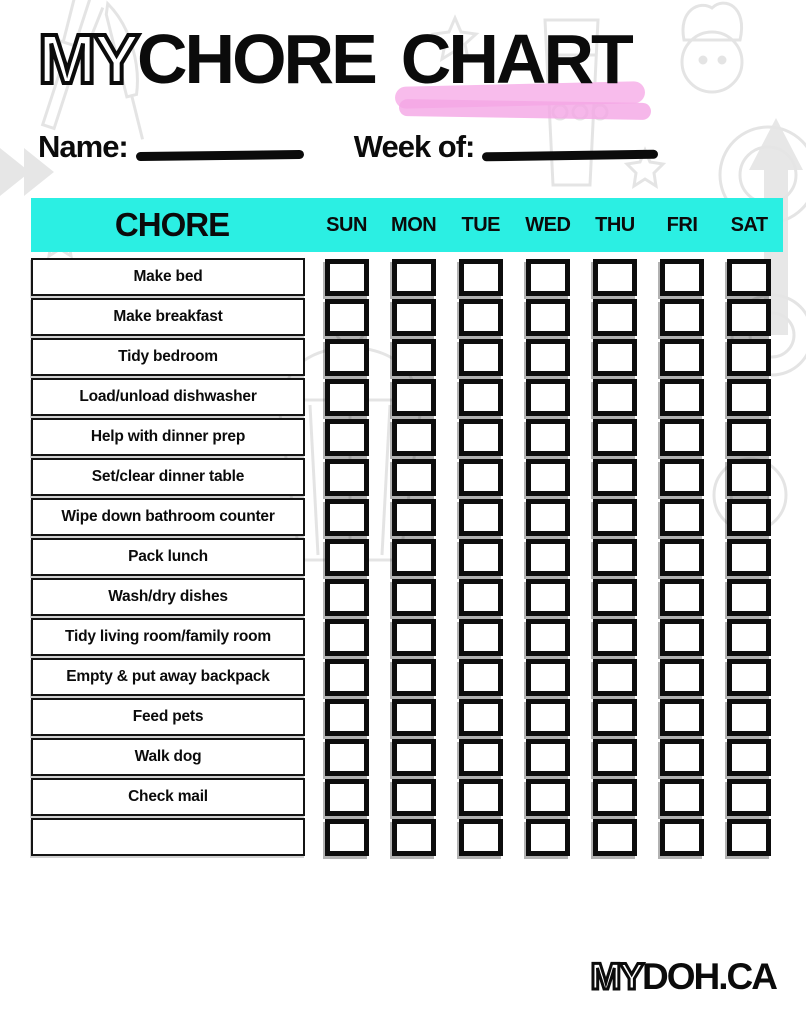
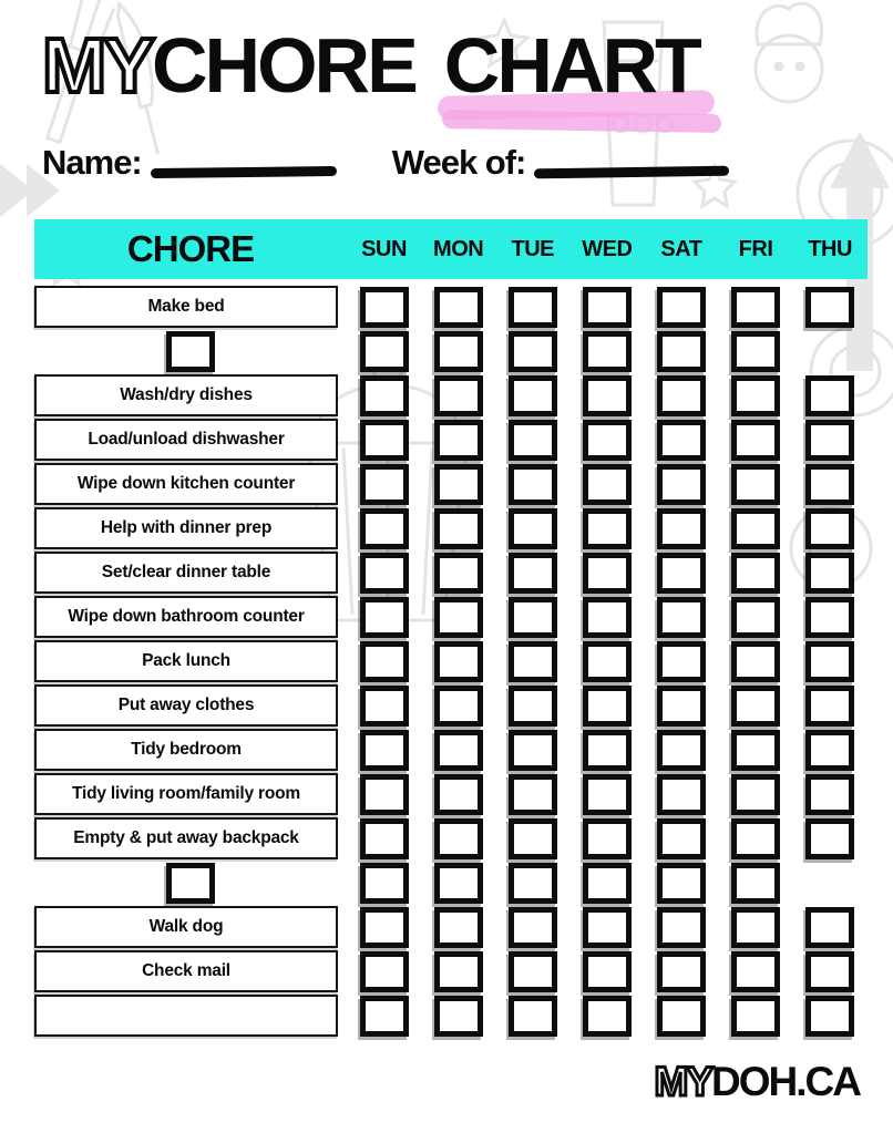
  MYCHORE CHART
  Name:
  Week of:
  CHORE
  SUN
  MON
  TUE
  WED
- THU
+ SAT
  FRI
- SAT
+ THU
  Make bed
- Make breakfast
- Tidy bedroom
+ Wash/dry dishes
  Load/unload dishwasher
+ Wipe down kitchen counter
  Help with dinner prep
  Set/clear dinner table
  Wipe down bathroom counter
  Pack lunch
+ Put away clothes
- Wash/dry dishes
+ Tidy bedroom
  Tidy living room/family room
  Empty & put away backpack
- Feed pets
  Walk dog
  Check mail
  MYDOH.CA
